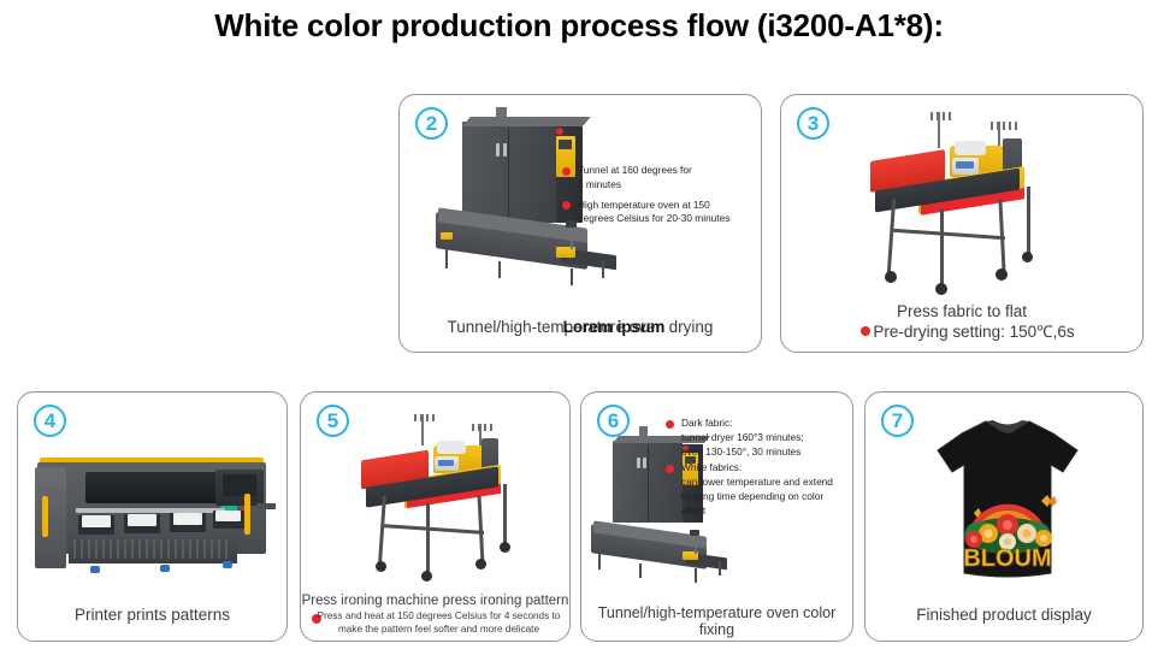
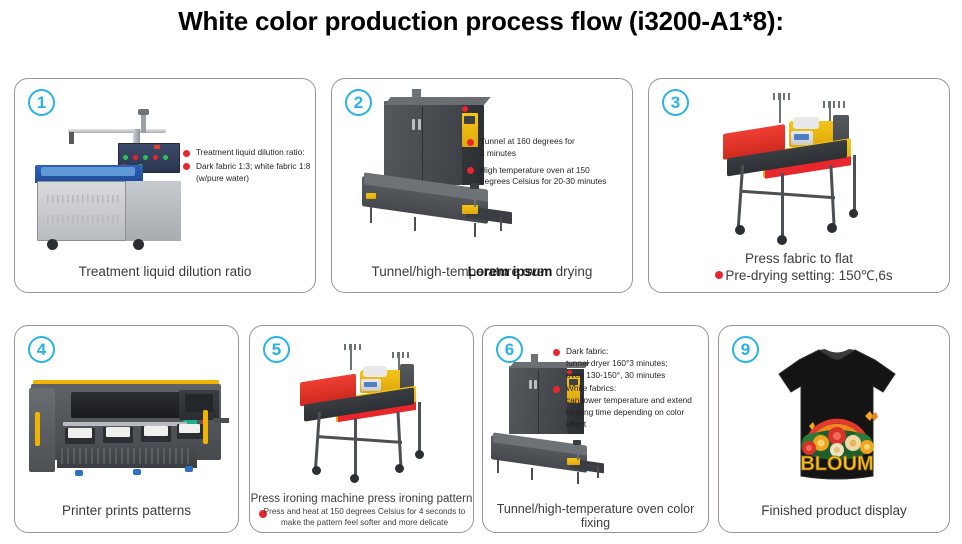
  White color production process flow (i3200-A1*8):
+ 1
+ Treatment liquid dilution ratio:
+ Dark fabric 1:3; white fabric 1:8
+ (w/pure water)
+ Treatment liquid dilution ratio
  2
  Tunnel at 160 degrees for
  3 minutes
  High temperature oven at 150
  degrees Celsius for 20-30 minutes
  Tunnel/high-temperature oven drying
  Lorem ipsum
  3
  Press fabric to flat
  Pre-drying setting: 150℃,6s
  4
  Printer prints patterns
  5
  Press ironing machine press ironing pattern
  Press and heat at 150 degrees Celsius for 4 seconds to
  make the pattern feel softer and more delicate
  6
  Dark fabric:
  tunnel dryer 160°3 minutes;
  oven 130-150°, 30 minutes
  White fabrics:
  can lower temperature and extend
  heating time depending on color effect
  Tunnel/high-temperature oven color fixing
- 7
+ 9
  BLOUM
  Finished product display
